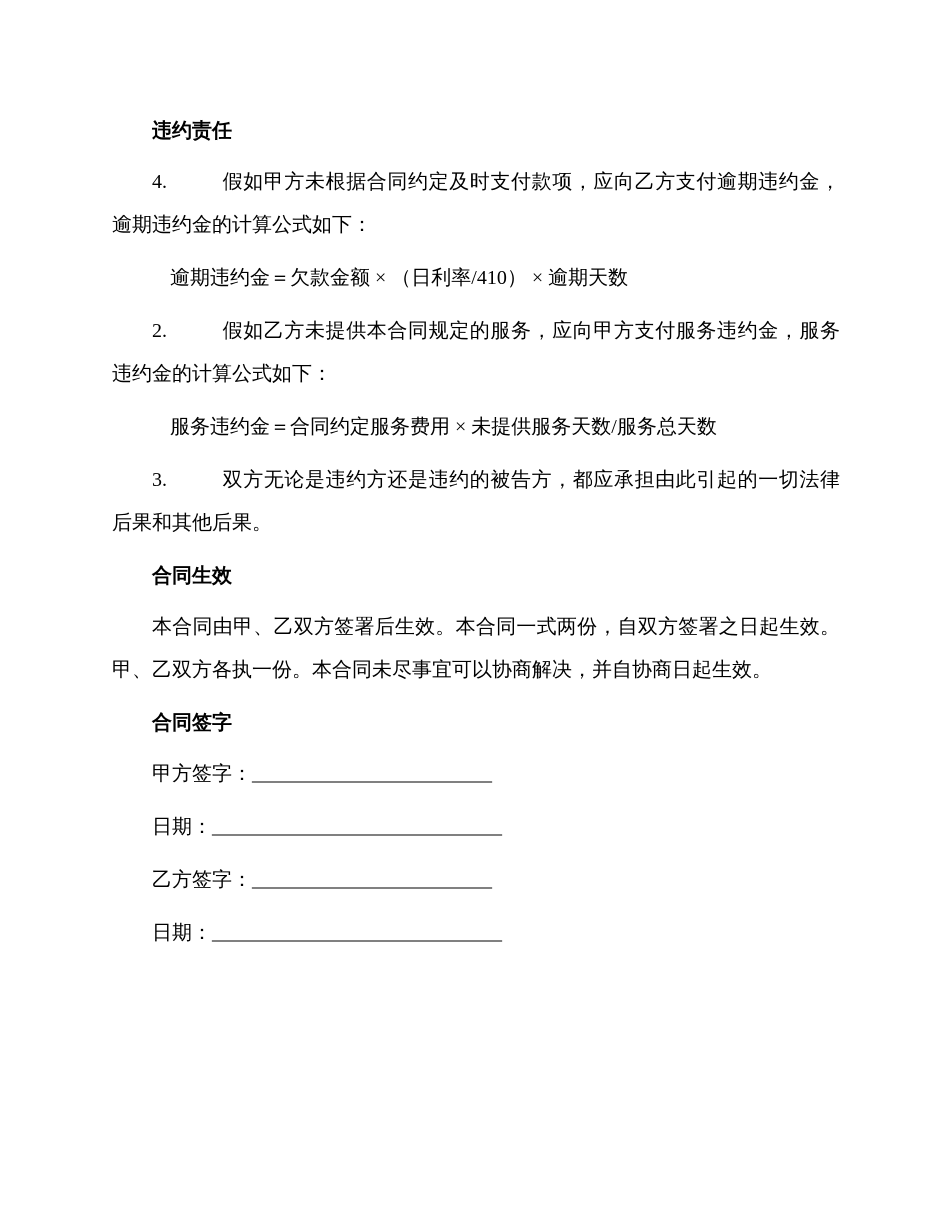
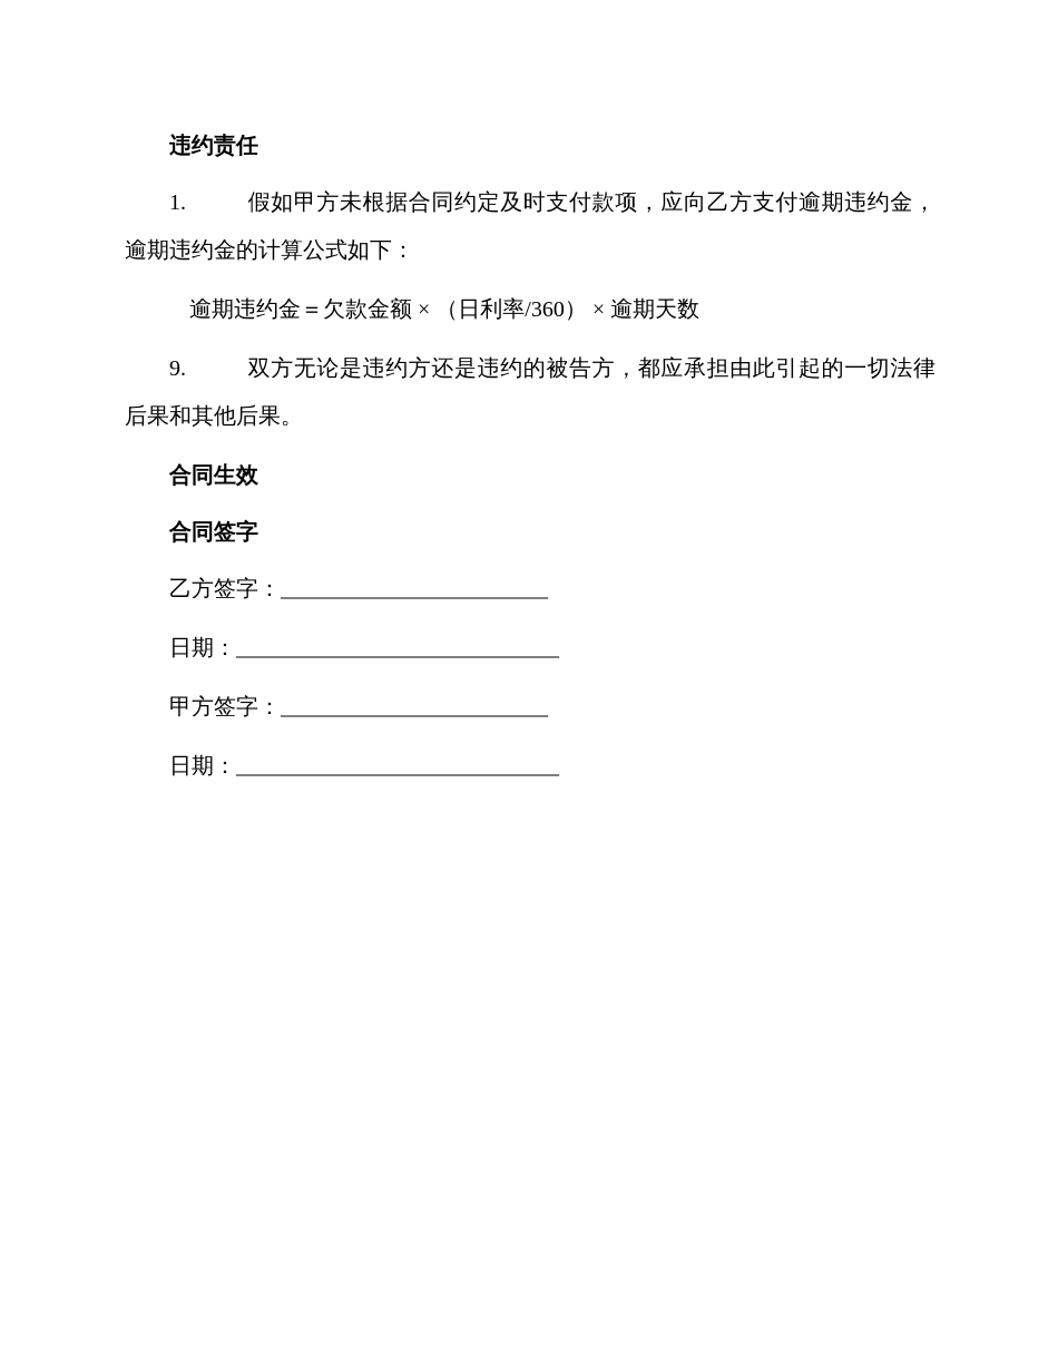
  违约责任
- 4. 假如甲方未根据合同约定及时支付款项，应向乙方支付逾期违约金，逾期违约金的计算公式如下：
+ 1. 假如甲方未根据合同约定及时支付款项，应向乙方支付逾期违约金，逾期违约金的计算公式如下：
- 逾期违约金＝欠款金额 × （日利率/410） × 逾期天数
+ 逾期违约金＝欠款金额 × （日利率/360） × 逾期天数
- 2. 假如乙方未提供本合同规定的服务，应向甲方支付服务违约金，服务违约金的计算公式如下：
- 服务违约金＝合同约定服务费用 × 未提供服务天数/服务总天数
- 3. 双方无论是违约方还是违约的被告方，都应承担由此引起的一切法律后果和其他后果。
+ 9. 双方无论是违约方还是违约的被告方，都应承担由此引起的一切法律后果和其他后果。
  合同生效
- 本合同由甲、乙双方签署后生效。本合同一式两份，自双方签署之日起生效。甲、乙双方各执一份。本合同未尽事宜可以协商解决，并自协商日起生效。
  合同签字
- 甲方签字：________________________
+ 乙方签字：________________________
  日期：_____________________________
- 乙方签字：________________________
+ 甲方签字：________________________
  日期：_____________________________
